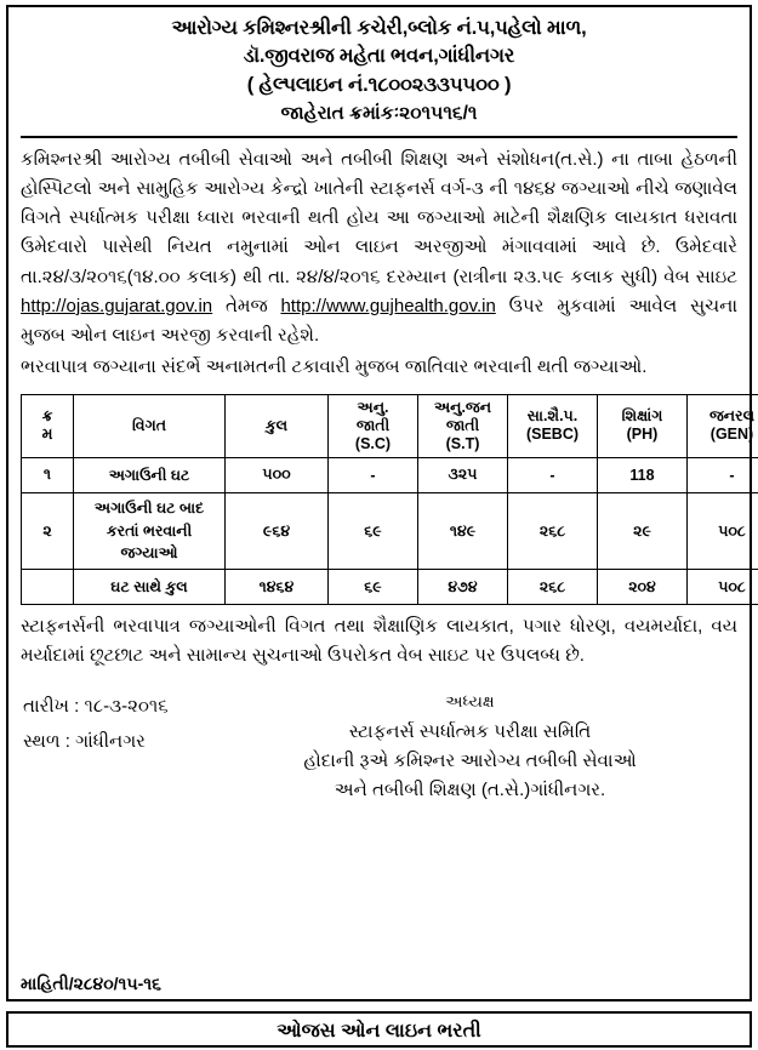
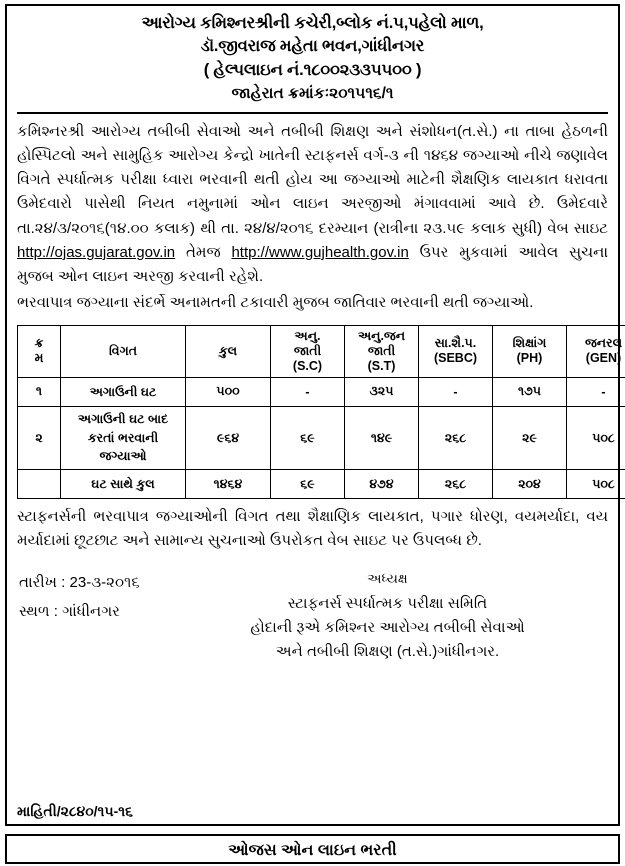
  આરોગ્ય કમિશ્નરશ્રીની કચેરી,બ્લોક નં.૫,પહેલો માળ,
  ડૉ.જીવરાજ મહેતા ભવન,ગાંધીનગર
  ( હેલ્પલાઇન નં.૧૮૦૦૨૩૩૫૫૦૦ )
  જાહેરાત ક્રમાંકઃ૨૦૧૫૧૬/૧
  કમિશ્નરશ્રી આરોગ્ય તબીબી સેવાઓ અને તબીબી શિક્ષણ અને સંશોધન(ત.સે.) ના તાબા હેઠળની હોસ્પિટલો અને સામુહિક આરોગ્ય કેન્દ્રો ખાતેની સ્ટાફનર્સ વર્ગ-૩ ની ૧૪૬૪ જગ્યાઓ નીચે જણાવેલ વિગતે સ્પર્ધાત્મક પરીક્ષા ધ્વારા ભરવાની થતી હોય આ જગ્યાઓ માટેની શૈક્ષણિક લાયકાત ધરાવતા ઉમેદવારો પાસેથી નિયત નમુનામાં ઓન લાઇન અરજીઓ મંગાવવામાં આવે છે. ઉમેદવારે તા.૨૪/૩/૨૦૧૬(૧૪.૦૦ કલાક) થી તા. ૨૪/૪/૨૦૧૬ દરમ્યાન (રાત્રીના ૨૩.૫૯ કલાક સુધી) વેબ સાઇટ http://ojas.gujarat.gov.in તેમજ http://www.gujhealth.gov.in ઉપર મુકવામાં આવેલ સુચના મુજબ ઓન લાઇન અરજી કરવાની રહેશે.
  ભરવાપાત્ર જગ્યાના સંદર્ભે અનામતની ટકાવારી મુજબ જાતિવાર ભરવાની થતી જગ્યાઓ.
  ક્ર મ	વિગત	કુલ	અનુ. જાતી (S.C)	અનુ.જન જાતી (S.T)	સા.શૈ.૫. (SEBC)	શિક્ષાંગ (PH)	જનરલ (GEN)
- ૧	અગાઉની ઘટ	૫૦૦	-	૩૨૫	-	118	-
+ ૧	અગાઉની ઘટ	૫૦૦	-	૩૨૫	-	૧૭૫	-
  ૨	અગાઉની ઘટ બાદ કરતાં ભરવાની જગ્યાઓ	૯૬૪	૬૯	૧૪૯	૨૬૮	૨૯	૫૦૮
  	ઘટ સાથે કુલ	૧૪૬૪	૬૯	૪૭૪	૨૬૮	૨૦૪	૫૦૮
  સ્ટાફનર્સની ભરવાપાત્ર જગ્યાઓની વિગત તથા શૈક્ષાણિક લાયકાત, પગાર ધોરણ, વયમર્યાદા, વય મર્યાદામાં છૂટછાટ અને સામાન્ય સુચનાઓ ઉપરોકત વેબ સાઇટ પર ઉપલબ્ધ છે.
- તારીખ : ૧૮-૩-૨૦૧૬
+ તારીખ : 23-૩-૨૦૧૬
  સ્થળ : ગાંધીનગર
  અધ્યક્ષ
  સ્ટાફનર્સ સ્પર્ધાત્મક પરીક્ષા સમિતિ
  હોદાની રૂએ કમિશ્નર આરોગ્ય તબીબી સેવાઓ
  અને તબીબી શિક્ષણ (ત.સે.)ગાંધીનગર.
  માહિતી/૨૮૪૦/૧૫-૧૬
  ઓજસ ઓન લાઇન ભરતી
